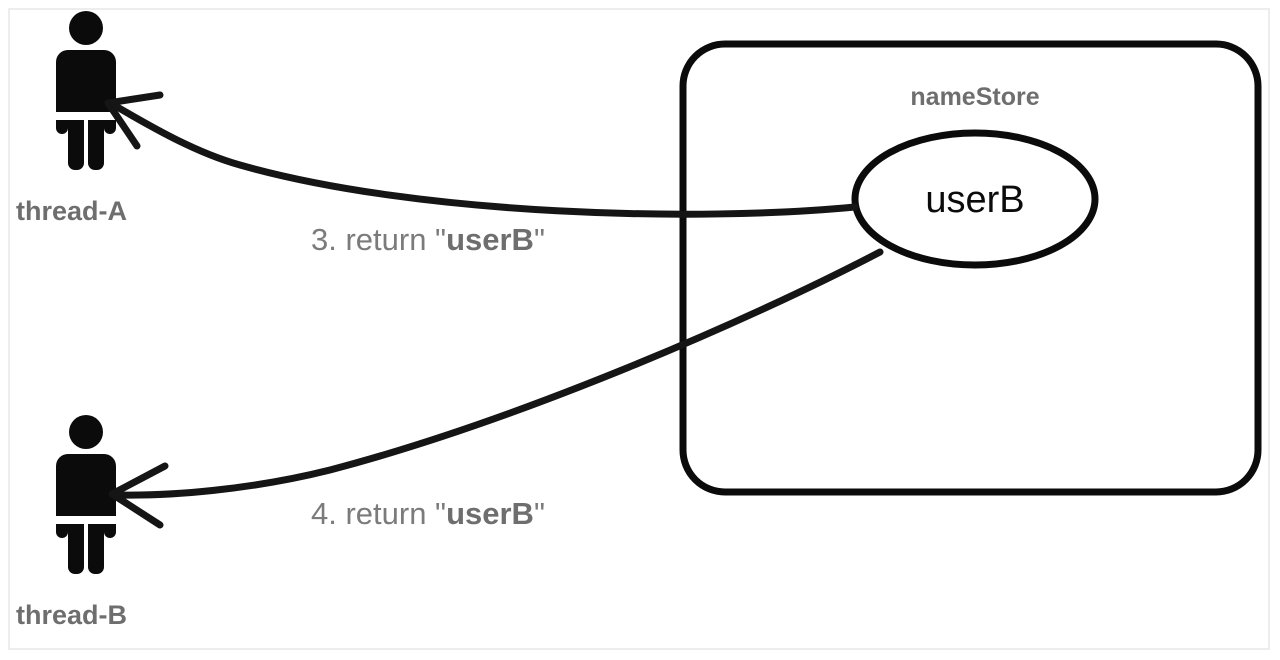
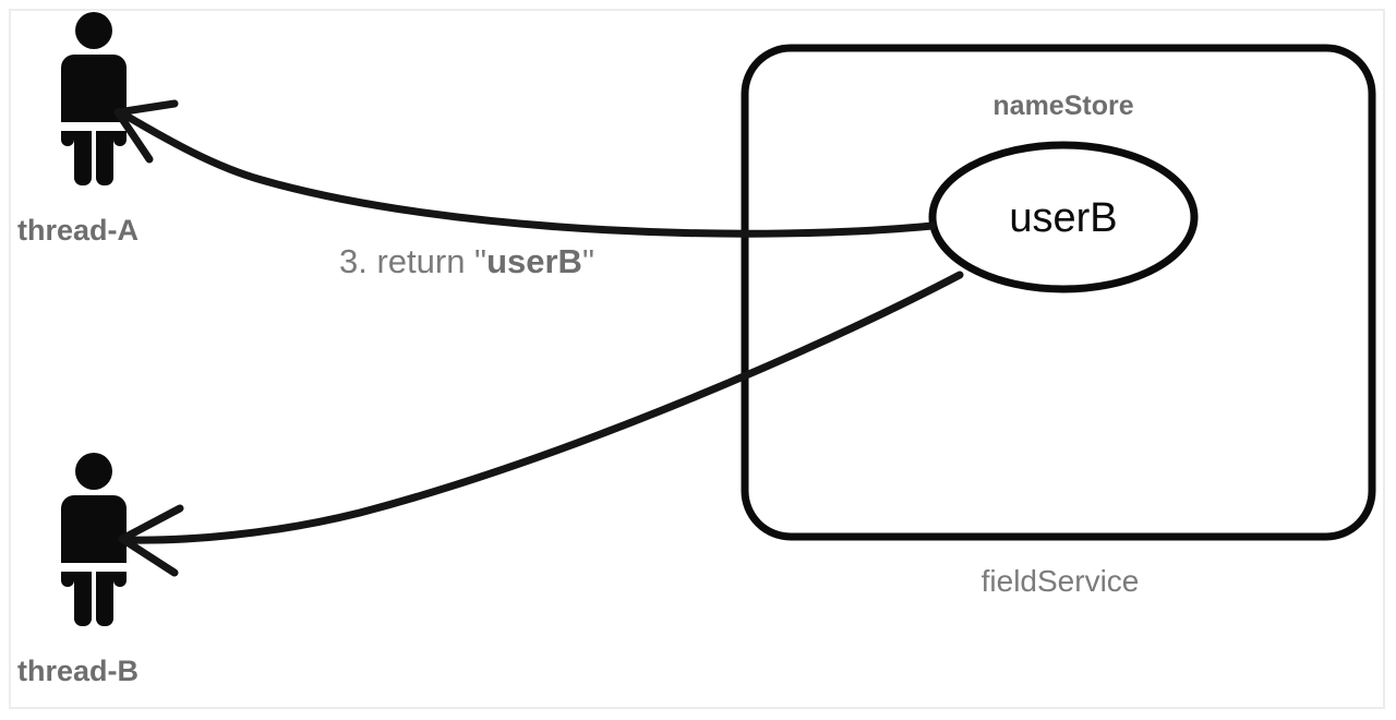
  thread-A
  thread-B
  3. return "userB"
- 4. return "userB"
  nameStore
  userB
+ fieldService
